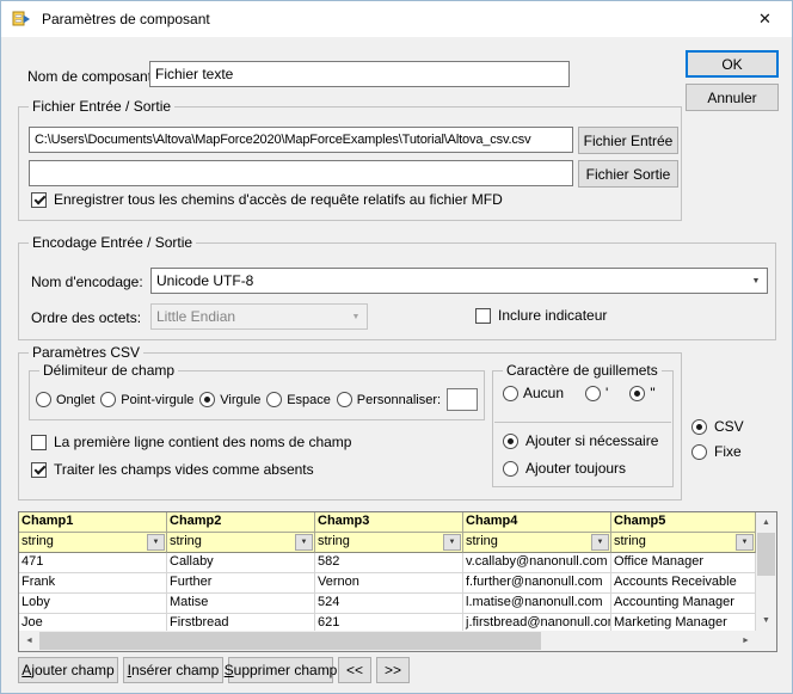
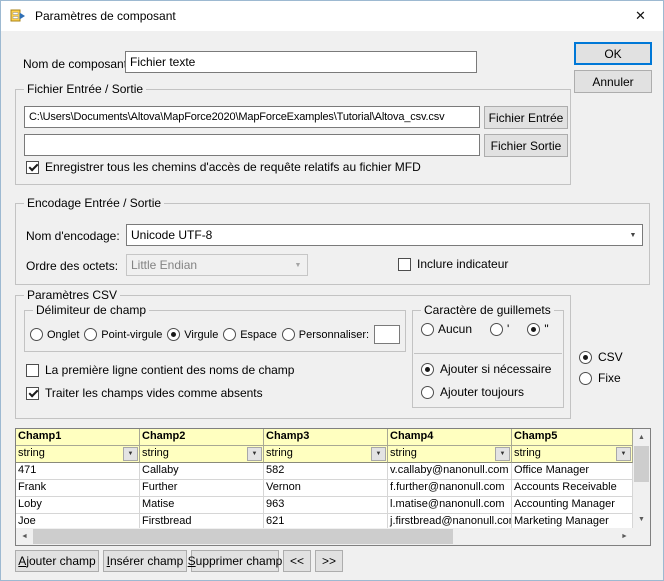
  Paramètres de composant
  ✕
  OK
  Annuler
  Nom de composan
  Fichier texte
  Fichier Entrée / Sortie
  C:\Users\Documents\Altova\MapForce2020\MapForceExamples\Tutorial\Altova_csv.csv
  Fichier Entrée
  Fichier Sortie
  Enregistrer tous les chemins d'accès de requête relatifs au fichier MFD
  Encodage Entrée / Sortie
  Nom d'encodage:
  Unicode UTF-8
  Ordre des octets:
  Little Endian
  Inclure indicateur
  Paramètres CSV
  Délimiteur de champ
  Onglet
  Point-virgule
  Virgule
  Espace
  Personnaliser:
  La première ligne contient des noms de champ
  Traiter les champs vides comme absents
  Caractère de guillemets
  Aucun
  '
  "
  Ajouter si nécessaire
  Ajouter toujours
  CSV
  Fixe
  Champ1
  Champ2
  Champ3
  Champ4
  Champ5
  string
  string
  string
  string
  string
  471
  Callaby
  582
  v.callaby@nanonull.com
  Office Manager
  Frank
  Further
  Vernon
  f.further@nanonull.com
  Accounts Receivable
  Loby
  Matise
- 524
+ 963
  l.matise@nanonull.com
  Accounting Manager
  Joe
  Firstbread
  621
  j.firstbread@nanonull.co
  Marketing Manager
  Ajouter champ
  Insérer champ
  Supprimer champ
  <<
  >>
